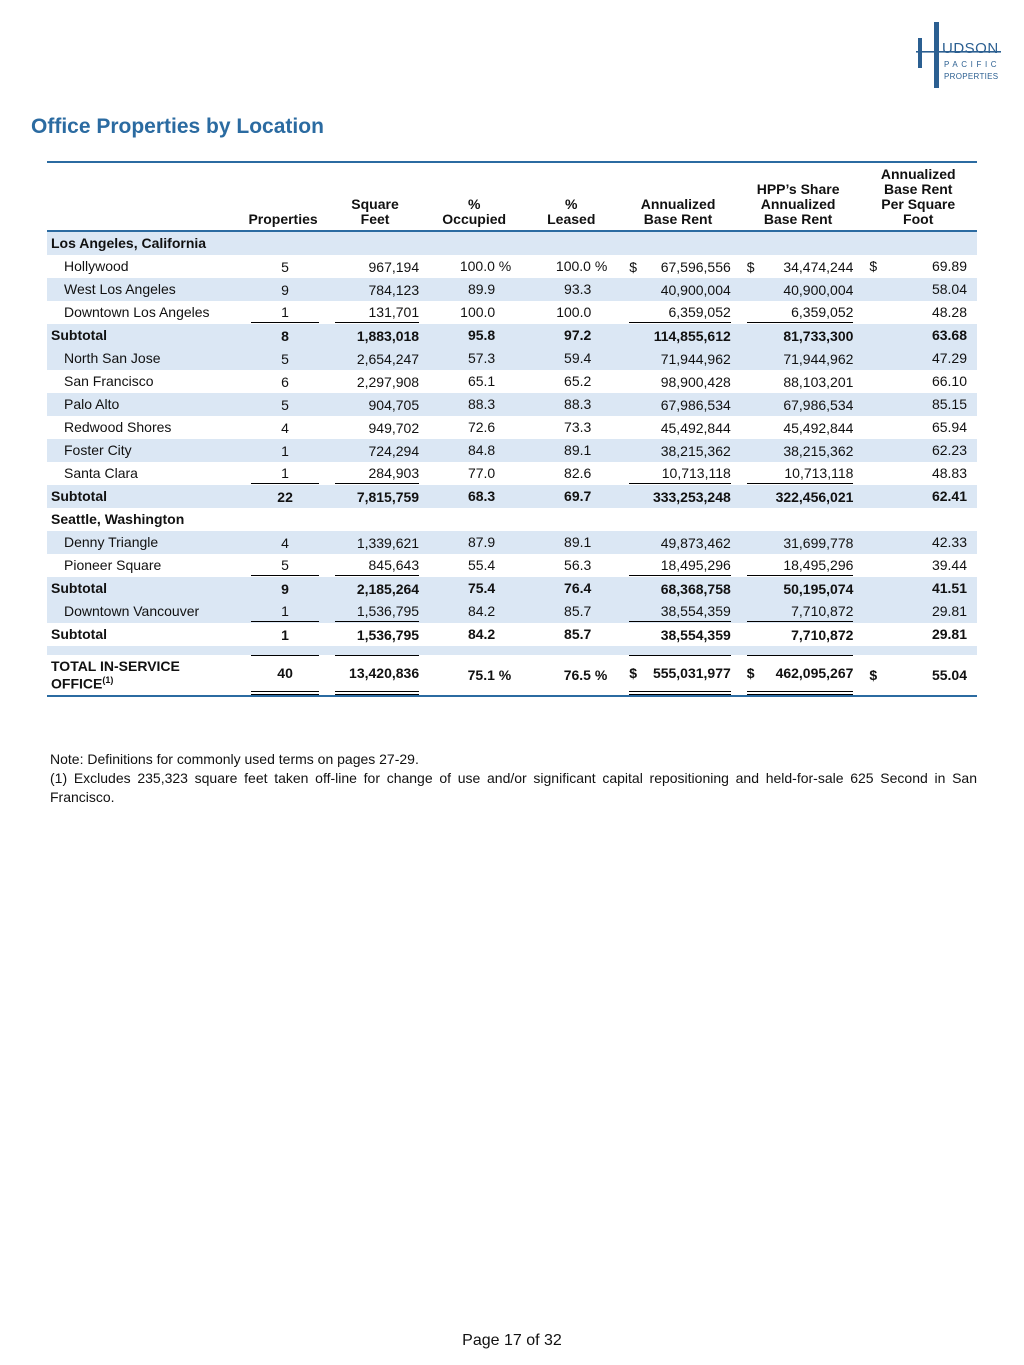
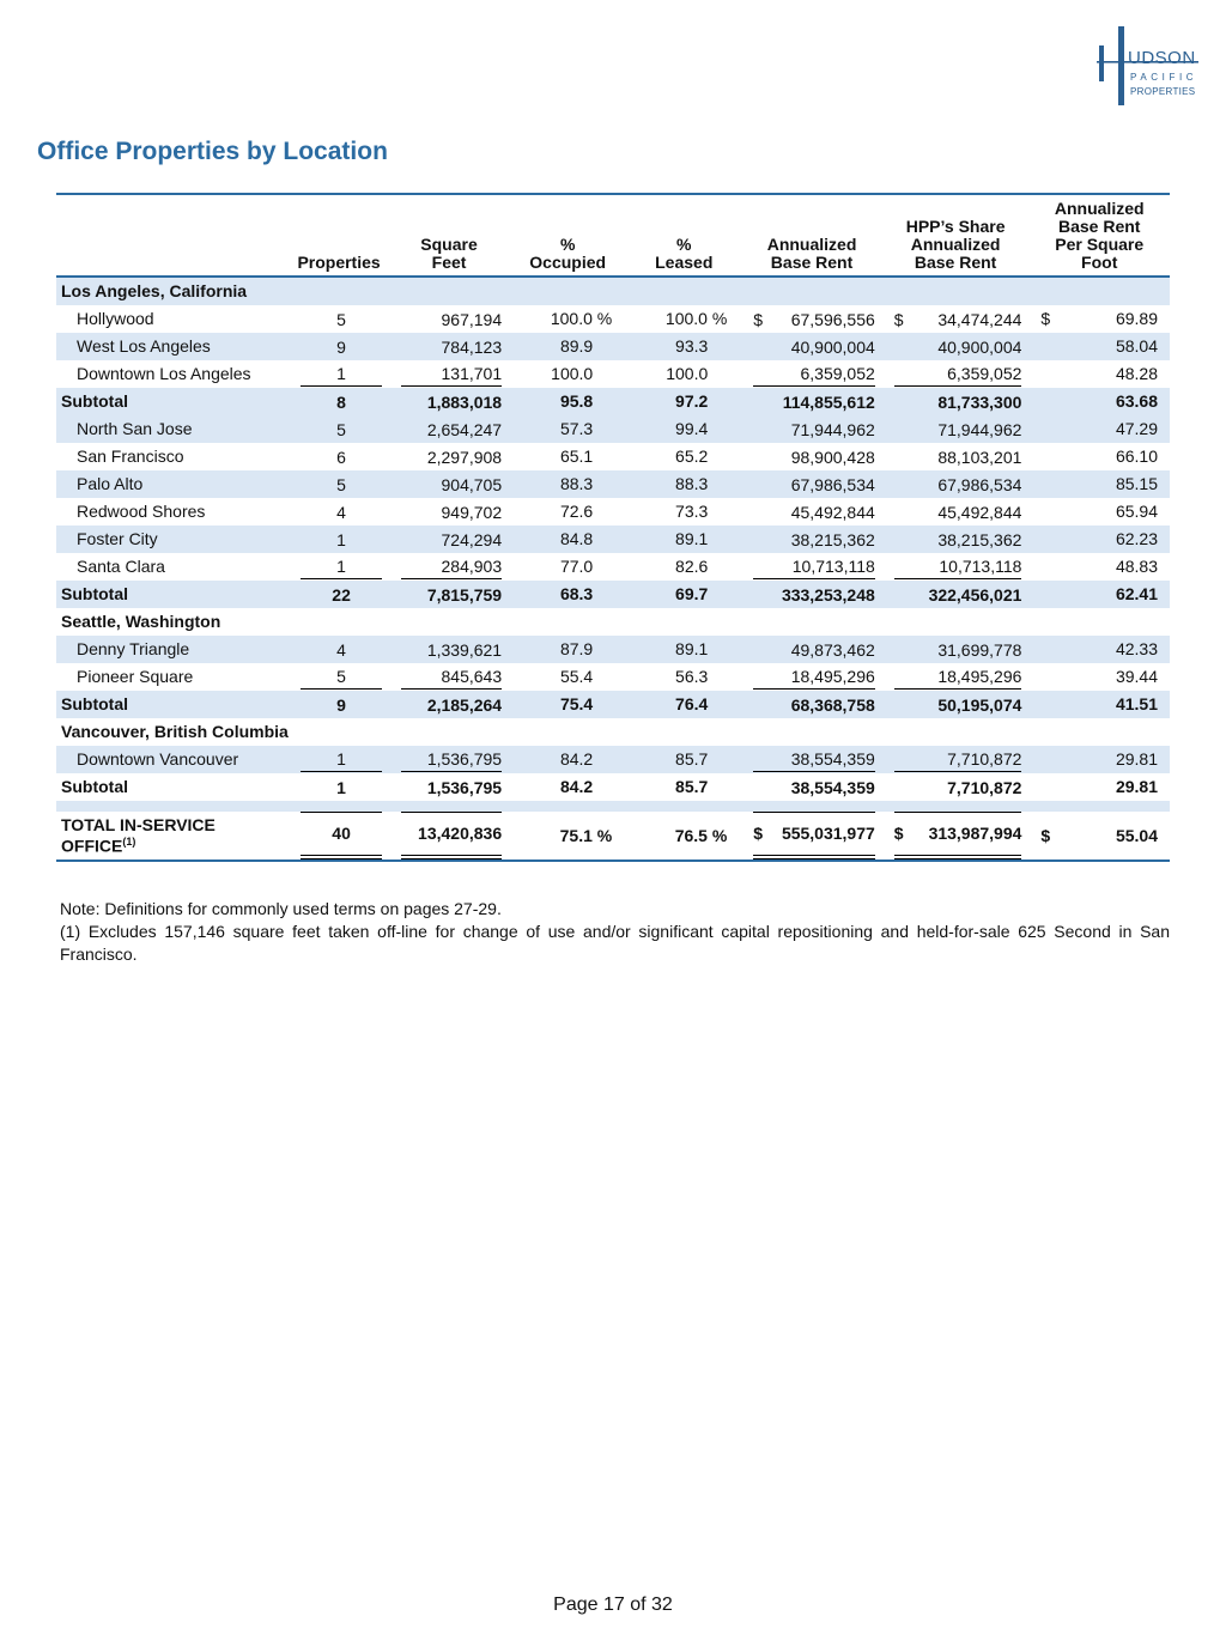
  UDSON
  PACIFIC
  PROPERTIES
  Office Properties by Location
  	Properties	SquareFeet	%Occupied	%Leased	AnnualizedBase Rent	HPP’s ShareAnnualizedBase Rent	AnnualizedBase RentPer SquareFoot
  Los Angeles, California
  Hollywood	5	967,194	100.0 %	100.0 %	$ 67,596,556	$ 34,474,244	$ 69.89
  West Los Angeles	9	784,123	89.9	93.3	40,900,004	40,900,004	58.04
  Downtown Los Angeles	1	131,701	100.0	100.0	6,359,052	6,359,052	48.28
  Subtotal	8	1,883,018	95.8	97.2	114,855,612	81,733,300	63.68
- North San Jose	5	2,654,247	57.3	59.4	71,944,962	71,944,962	47.29
+ North San Jose	5	2,654,247	57.3	99.4	71,944,962	71,944,962	47.29
  San Francisco	6	2,297,908	65.1	65.2	98,900,428	88,103,201	66.10
  Palo Alto	5	904,705	88.3	88.3	67,986,534	67,986,534	85.15
  Redwood Shores	4	949,702	72.6	73.3	45,492,844	45,492,844	65.94
  Foster City	1	724,294	84.8	89.1	38,215,362	38,215,362	62.23
  Santa Clara	1	284,903	77.0	82.6	10,713,118	10,713,118	48.83
  Subtotal	22	7,815,759	68.3	69.7	333,253,248	322,456,021	62.41
  Seattle, Washington
  Denny Triangle	4	1,339,621	87.9	89.1	49,873,462	31,699,778	42.33
  Pioneer Square	5	845,643	55.4	56.3	18,495,296	18,495,296	39.44
  Subtotal	9	2,185,264	75.4	76.4	68,368,758	50,195,074	41.51
+ Vancouver, British Columbia
  Downtown Vancouver	1	1,536,795	84.2	85.7	38,554,359	7,710,872	29.81
  Subtotal	1	1,536,795	84.2	85.7	38,554,359	7,710,872	29.81
- TOTAL IN-SERVICEOFFICE(1)	40	13,420,836	75.1 %	76.5 %	$ 555,031,977	$ 462,095,267	$ 55.04
+ TOTAL IN-SERVICEOFFICE(1)	40	13,420,836	75.1 %	76.5 %	$ 555,031,977	$ 313,987,994	$ 55.04
  Note: Definitions for commonly used terms on pages 27-29.
- (1) Excludes 235,323 square feet taken off-line for change of use and/or significant capital repositioning and held-for-sale 625 Second in San Francisco.
+ (1) Excludes 157,146 square feet taken off-line for change of use and/or significant capital repositioning and held-for-sale 625 Second in San Francisco.
  Page 17 of 32
